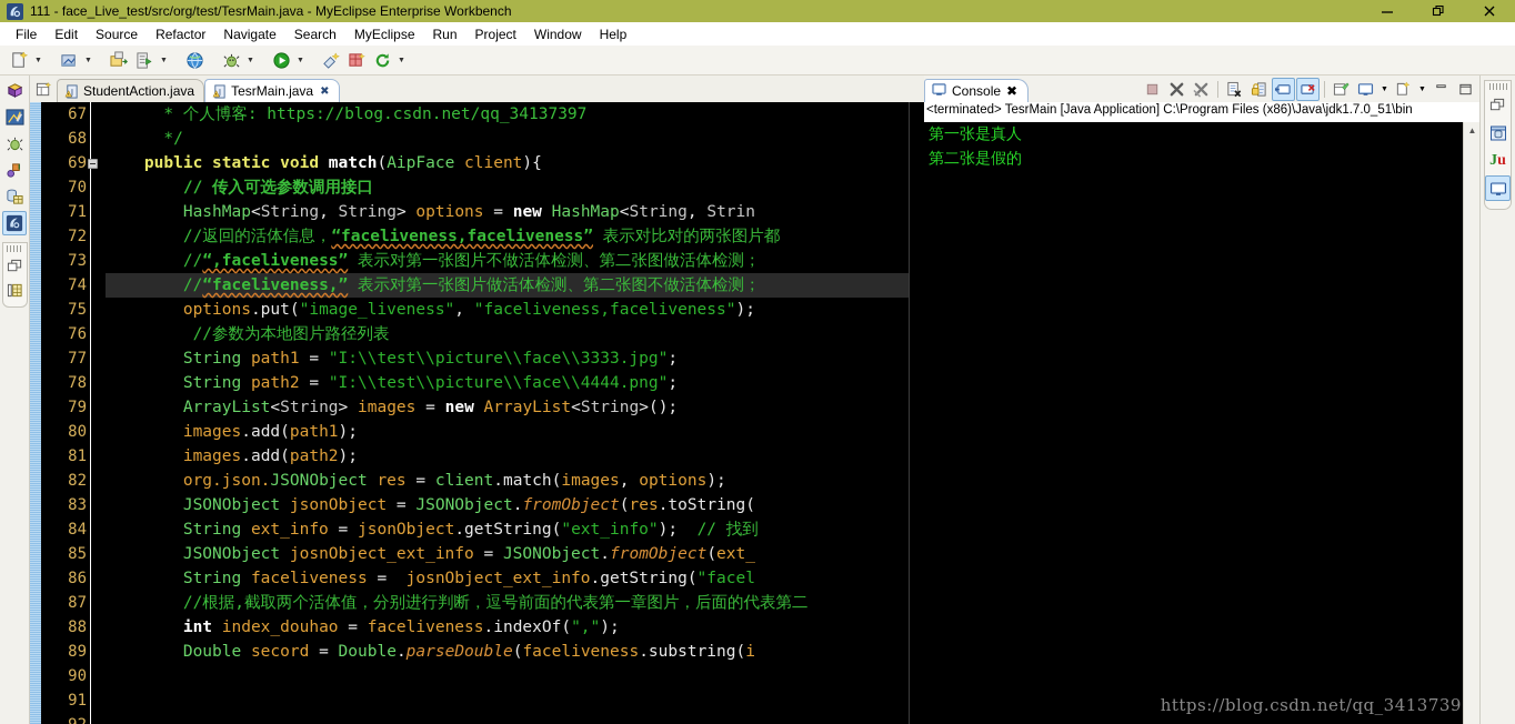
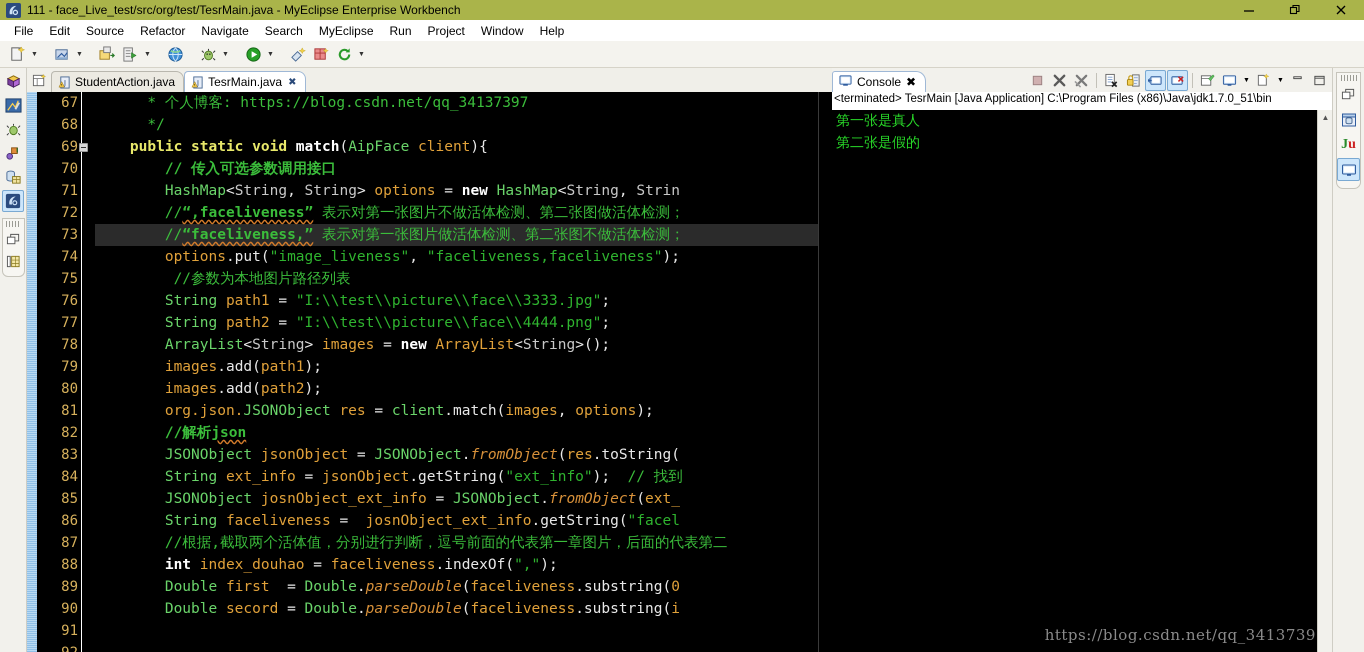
  111 - face_Live_test/src/org/test/TesrMain.java - MyEclipse Enterprise Workbench
  File
  Edit
  Source
  Refactor
  Navigate
  Search
  MyEclipse
  Run
  Project
  Window
  Help
  J
  StudentAction.java
  J
  TesrMain.java
  ✖
  67
  68
  69
  70
  71
  72
  73
  74
  75
  76
  77
  78
  79
  80
  81
  82
  83
  84
  85
  86
  87
  88
  89
  90
  91
  * 个人博客: https://blog.csdn.net/qq_34137397
  */
  public static void match(AipFace client){
  // 传入可选参数调用接口
  HashMap<String, String> options = new HashMap<String, Strin
- //返回的活体信息，“faceliveness,faceliveness” 表示对比对的两张图片都
  //“,faceliveness” 表示对第一张图片不做活体检测、第二张图做活体检测；
  //“faceliveness,” 表示对第一张图片做活体检测、第二张图不做活体检测；
  options.put("image_liveness", "faceliveness,faceliveness");
  //参数为本地图片路径列表
  String path1 = "I:\\test\\picture\\face\\3333.jpg";
  String path2 = "I:\\test\\picture\\face\\4444.png";
  ArrayList<String> images = new ArrayList<String>();
  images.add(path1);
  images.add(path2);
  org.json.JSONObject res = client.match(images, options);
+ //解析json
  JSONObject jsonObject = JSONObject.fromObject(res.toString(
  String ext_info = jsonObject.getString("ext_info"); // 找到
  JSONObject josnObject_ext_info = JSONObject.fromObject(ext_
  String faceliveness = josnObject_ext_info.getString("facel
  //根据,截取两个活体值，分别进行判断，逗号前面的代表第一章图片，后面的代表第二
  int index_douhao = faceliveness.indexOf(",");
+ Double first = Double.parseDouble(faceliveness.substring(0
  Double secord = Double.parseDouble(faceliveness.substring(i
  Console
  ✖
  <terminated> TesrMain [Java Application] C:\Program Files (x86)\Java\jdk1.7.0_51\bin
  第一张是真人
  第二张是假的
  https://blog.csdn.net/qq_3413739
  ▲
  J
  u
